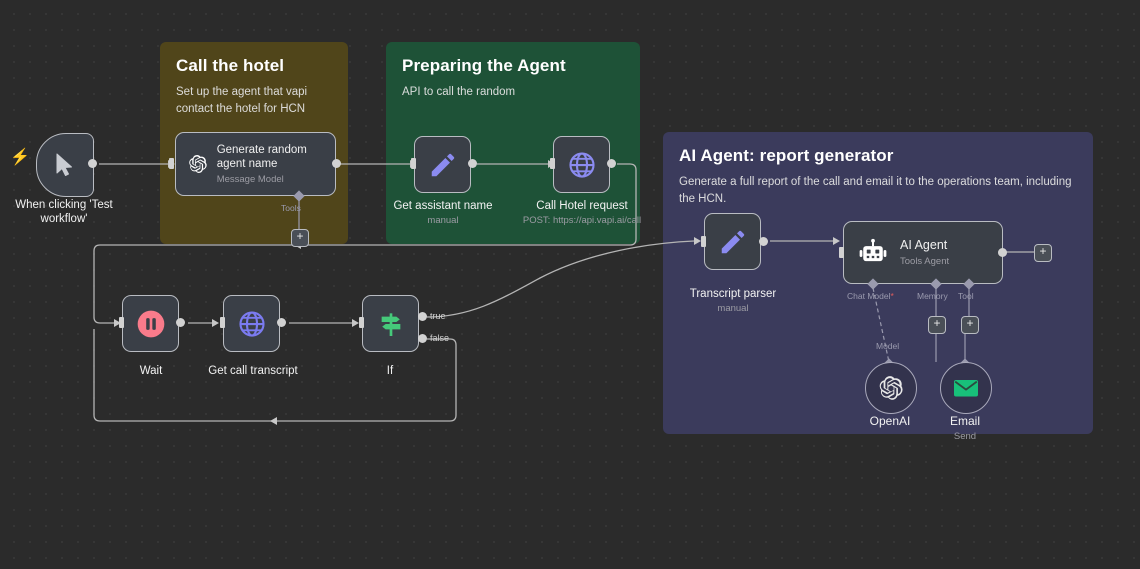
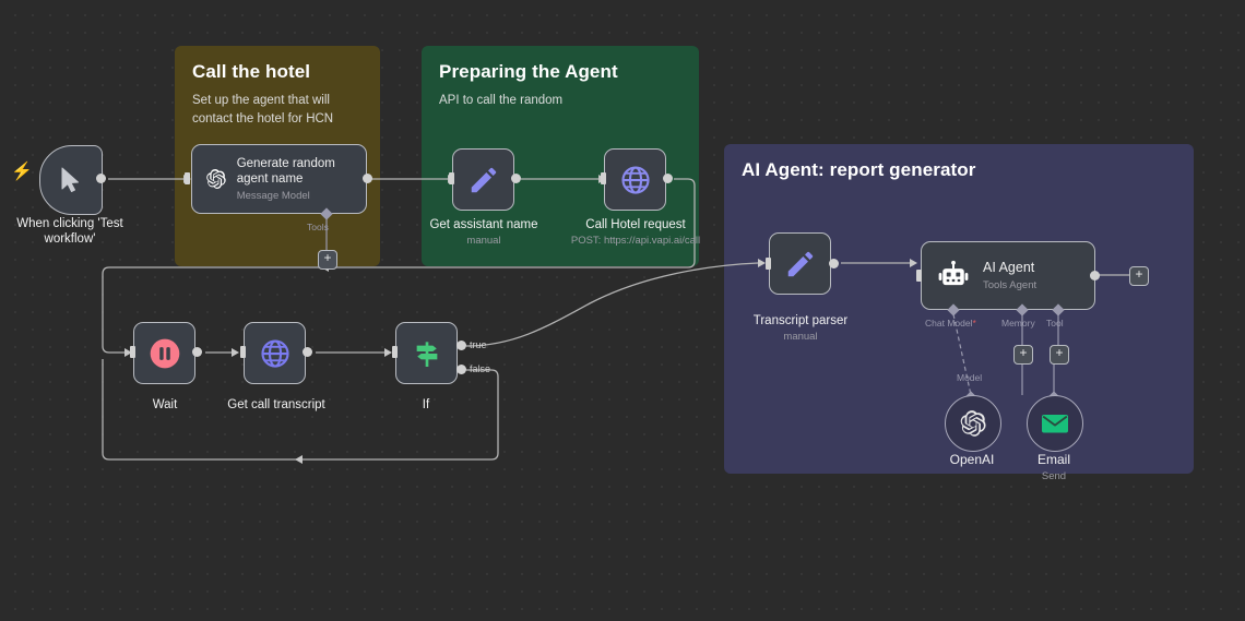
  Call the hotel
- Set up the agent that vapi contact the hotel for HCN
+ Set up the agent that will contact the hotel for HCN
  Preparing the Agent
  API to call the random
  AI Agent: report generator
- Generate a full report of the call and email it to the operations team, including the HCN.
  ⚡
  When clicking 'Test workflow'
  Generate random agent name
  Message Model
  Tools
  +
  Get assistant name
  manual
  Call Hotel request
  POST: https://api.vapi.ai/call
  Wait
  Get call transcript
  true
  false
  If
  Transcript parser
  manual
  AI Agent
  Tools Agent
  +
  Chat Model*
  Memory
  Tool
  +
  +
  Model
  OpenAI
  Email
  Send
